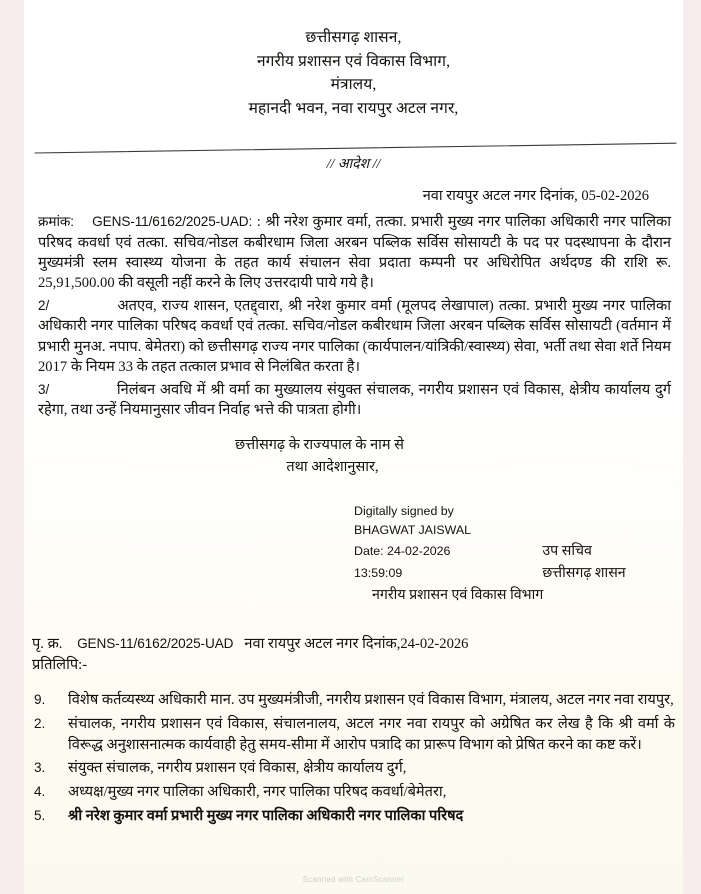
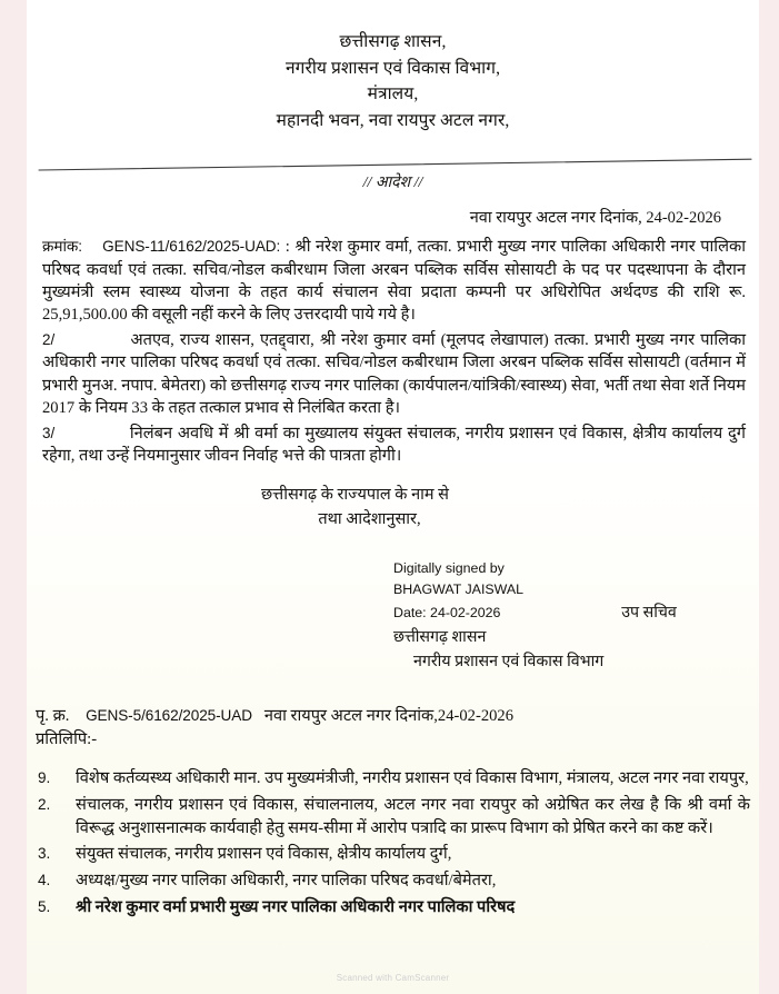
  छत्तीसगढ़ शासन,
  नगरीय प्रशासन एवं विकास विभाग,
  मंत्रालय,
  महानदी भवन, नवा रायपुर अटल नगर,
  // आदेश //
- नवा रायपुर अटल नगर दिनांक, 05-02-2026
+ नवा रायपुर अटल नगर दिनांक, 24-02-2026
  क्रमांक: GENS-11/6162/2025-UAD: : श्री नरेश कुमार वर्मा, तत्का. प्रभारी मुख्य नगर पालिका अधिकारी नगर पालिका परिषद कवर्धा एवं तत्का. सचिव/नोडल कबीरधाम जिला अरबन पब्लिक सर्विस सोसायटी के पद पर पदस्थापना के दौरान मुख्यमंत्री स्लम स्वास्थ्य योजना के तहत कार्य संचालन सेवा प्रदाता कम्पनी पर अधिरोपित अर्थदण्ड की राशि रू. 25,91,500.00 की वसूली नहीं करने के लिए उत्तरदायी पाये गये है।
  2/ अतएव, राज्य शासन, एतद्द्वारा, श्री नरेश कुमार वर्मा (मूलपद लेखापाल) तत्का. प्रभारी मुख्य नगर पालिका अधिकारी नगर पालिका परिषद कवर्धा एवं तत्का. सचिव/नोडल कबीरधाम जिला अरबन पब्लिक सर्विस सोसायटी (वर्तमान में प्रभारी मुनअ. नपाप. बेमेतरा) को छत्तीसगढ़ राज्य नगर पालिका (कार्यपालन/यांत्रिकी/स्वास्थ्य) सेवा, भर्ती तथा सेवा शर्ते नियम 2017 के नियम 33 के तहत तत्काल प्रभाव से निलंबित करता है।
  3/ निलंबन अवधि में श्री वर्मा का मुख्यालय संयुक्त संचालक, नगरीय प्रशासन एवं विकास, क्षेत्रीय कार्यालय दुर्ग रहेगा, तथा उन्हें नियमानुसार जीवन निर्वाह भत्ते की पात्रता होगी।
  छत्तीसगढ़ के राज्यपाल के नाम से
  तथा आदेशानुसार,
  Digitally signed by
  BHAGWAT JAISWAL
  Date: 24-02-2026
  उप सचिव
- 13:59:09
  छत्तीसगढ़ शासन
  नगरीय प्रशासन एवं विकास विभाग
- पृ. क्र. GENS-11/6162/2025-UAD नवा रायपुर अटल नगर दिनांक,24-02-2026
+ पृ. क्र. GENS-5/6162/2025-UAD नवा रायपुर अटल नगर दिनांक,24-02-2026
  प्रतिलिपि:-
  9.
  विशेष कर्तव्यस्थ्य अधिकारी मान. उप मुख्यमंत्रीजी, नगरीय प्रशासन एवं विकास विभाग, मंत्रालय, अटल नगर नवा रायपुर,
  2.
  संचालक, नगरीय प्रशासन एवं विकास, संचालनालय, अटल नगर नवा रायपुर को अग्रेषित कर लेख है कि श्री वर्मा के विरूद्ध अनुशासनात्मक कार्यवाही हेतु समय-सीमा में आरोप पत्रादि का प्रारूप विभाग को प्रेषित करने का कष्ट करें।
  3.
  संयुक्त संचालक, नगरीय प्रशासन एवं विकास, क्षेत्रीय कार्यालय दुर्ग,
  4.
  अध्यक्ष/मुख्य नगर पालिका अधिकारी, नगर पालिका परिषद कवर्धा/बेमेतरा,
  5.
  श्री नरेश कुमार वर्मा प्रभारी मुख्य नगर पालिका अधिकारी नगर पालिका परिषद
  Scanned with CamScanner
